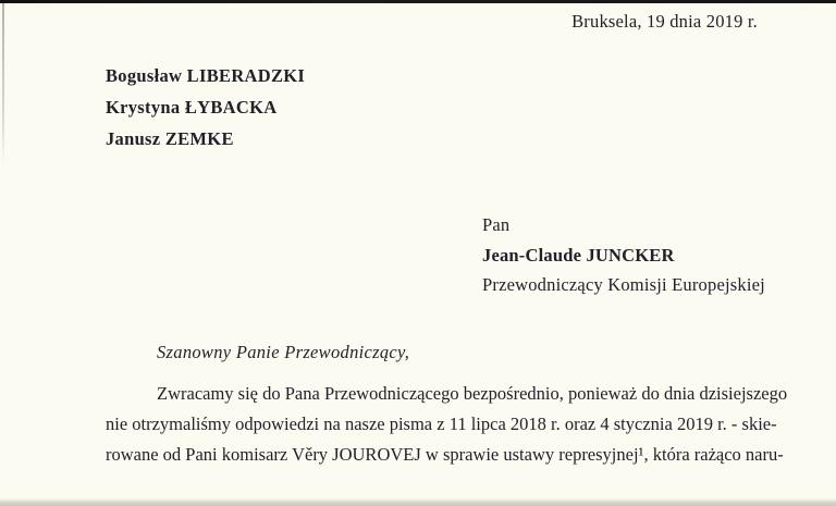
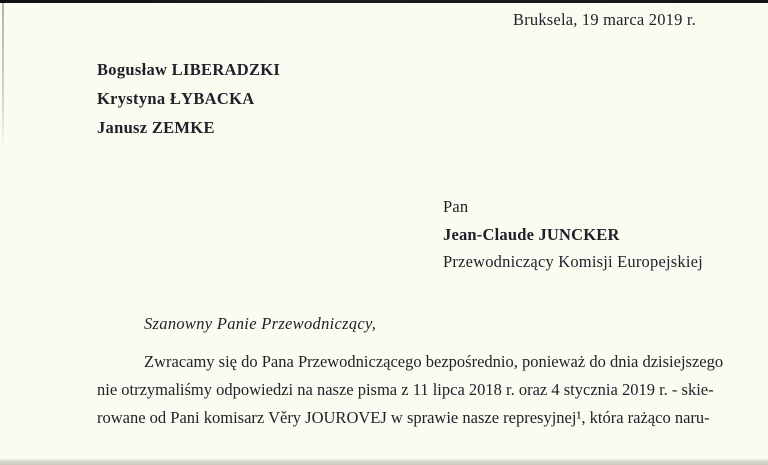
- Bruksela, 19 dnia 2019 r.
+ Bruksela, 19 marca 2019 r.
  Bogusław LIBERADZKI
  Krystyna ŁYBACKA
  Janusz ZEMKE
  Pan
  Jean-Claude JUNCKER
  Przewodniczący Komisji Europejskiej
  Szanowny Panie Przewodniczący,
  Zwracamy się do Pana Przewodniczącego bezpośrednio, ponieważ do dnia dzisiejszego
  nie otrzymaliśmy odpowiedzi na nasze pisma z 11 lipca 2018 r. oraz 4 stycznia 2019 r. - skie-
- rowane od Pani komisarz Věry JOUROVEJ w sprawie ustawy represyjnej¹, która rażąco naru-
+ rowane od Pani komisarz Věry JOUROVEJ w sprawie nasze represyjnej¹, która rażąco naru-
